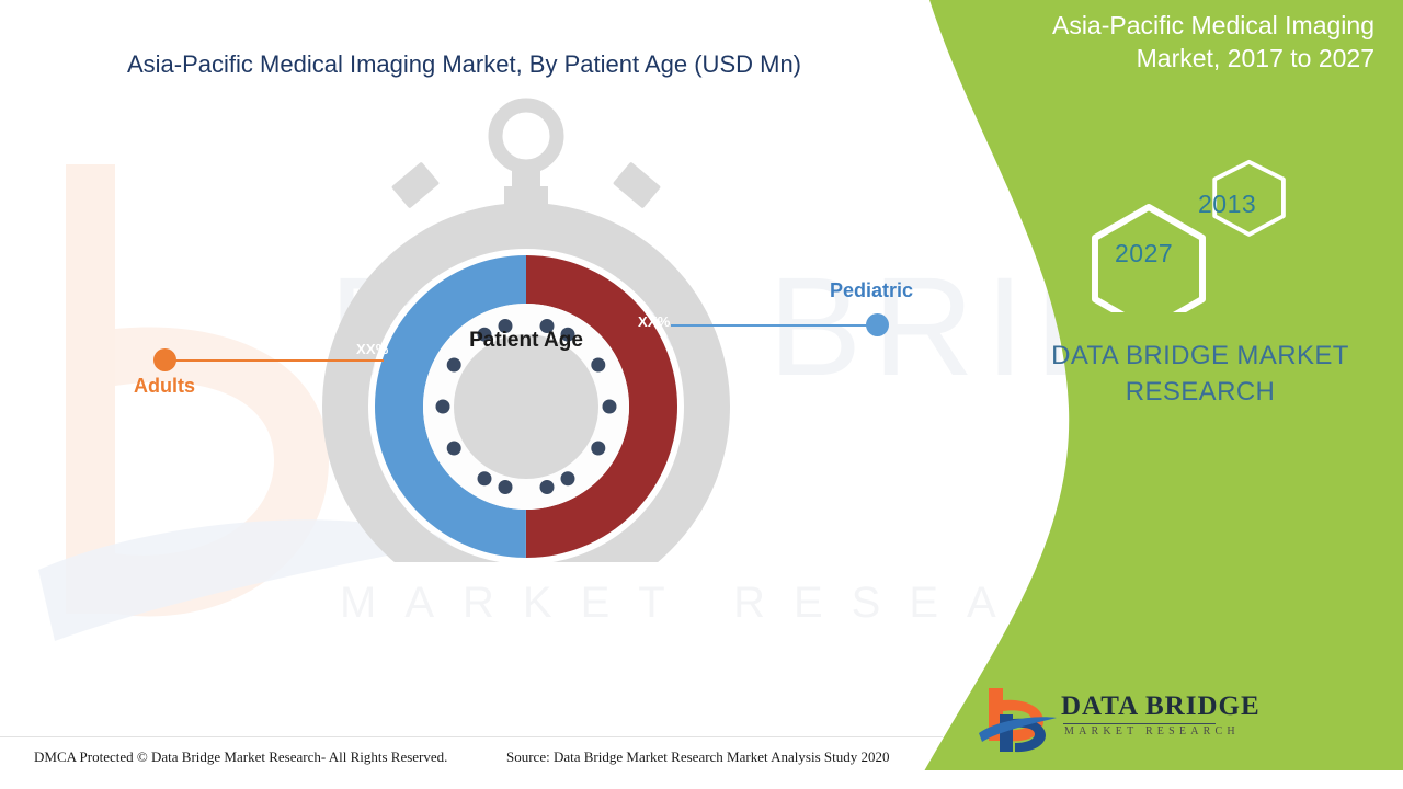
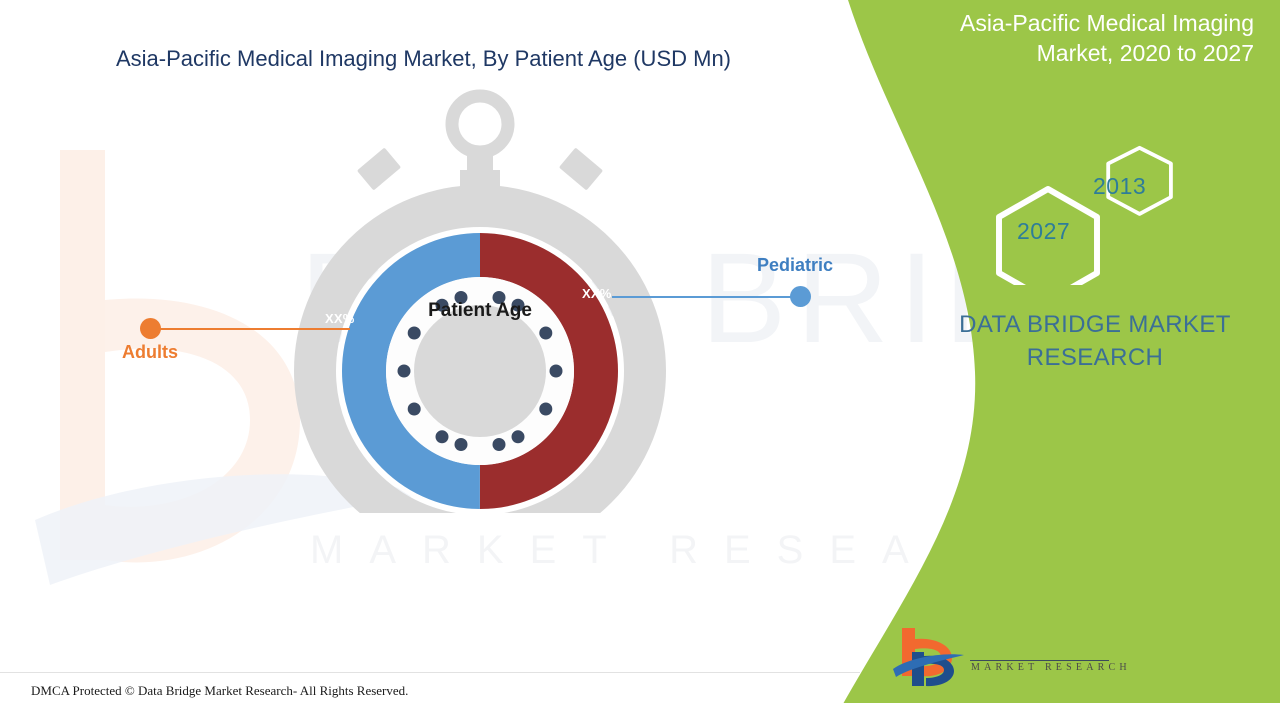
  MARKET RESEA
- Asia-Pacific Medical Imaging Market, 2017 to 2027
+ Asia-Pacific Medical Imaging Market, 2020 to 2027
  2013
  2027
  DATA BRIDGE MARKET RESEARCH
- DATA BRIDGE
  MARKET RESEARCH
  Asia-Pacific Medical Imaging Market, By Patient Age (USD Mn)
  Patient Age
  XX%
  XX%
  Adults
  Pediatric
  DMCA Protected © Data Bridge Market Research- All Rights Reserved.
- Source: Data Bridge Market Research Market Analysis Study 2020
